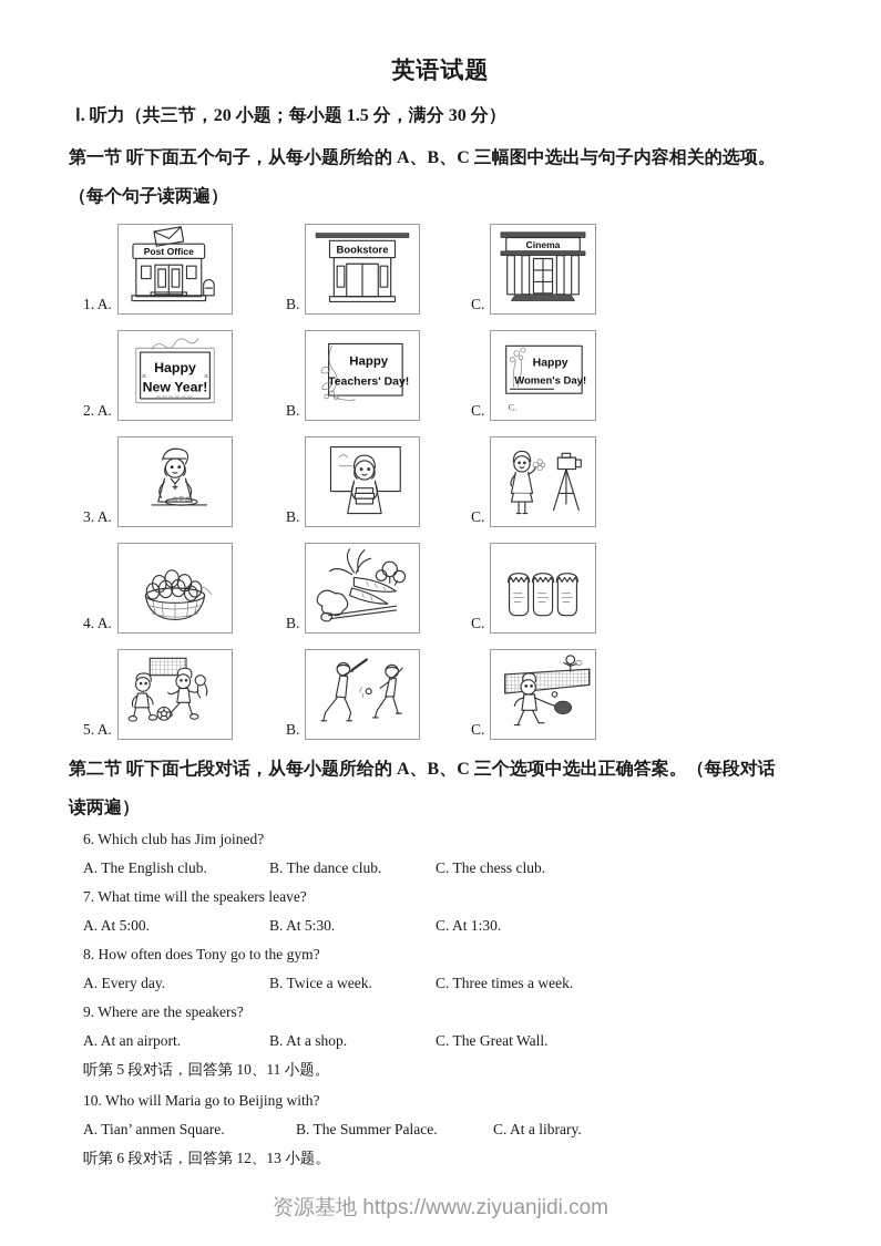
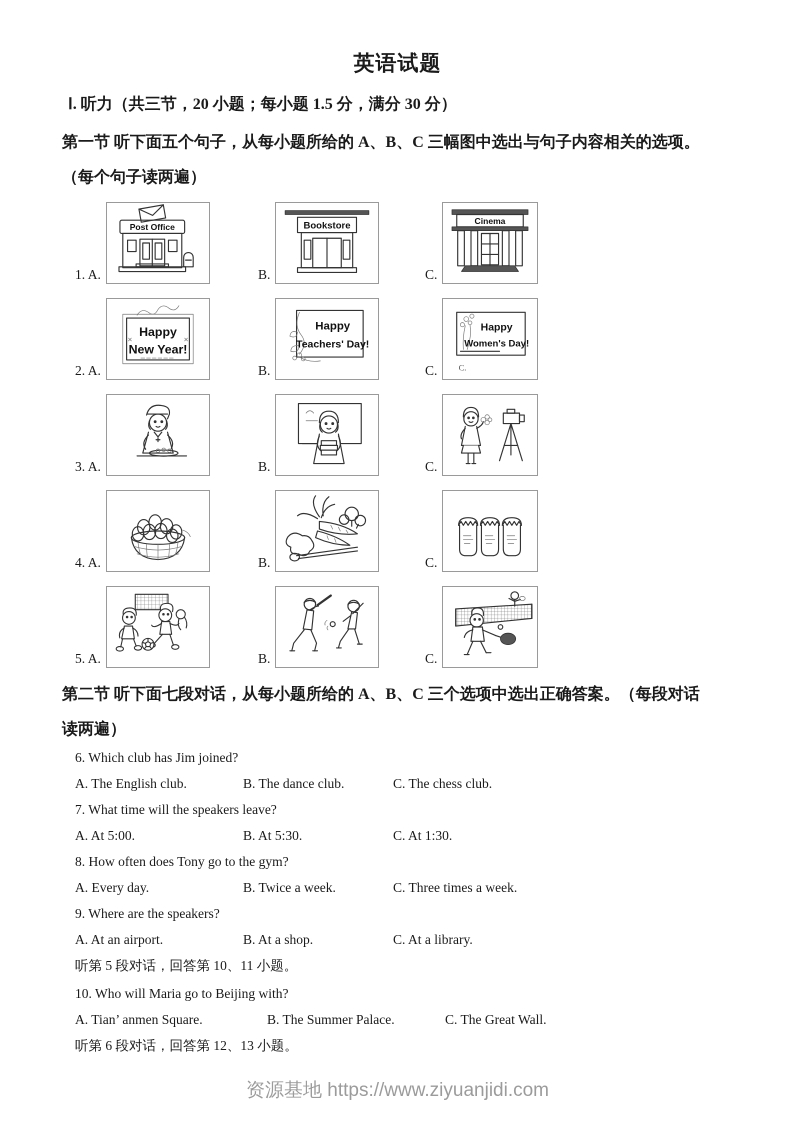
  英语试题
  Ⅰ. 听力（共三节，20 小题；每小题 1.5 分，满分 30 分）
  第一节 听下面五个句子，从每小题所给的 A、B、C 三幅图中选出与句子内容相关的选项。
  （每个句子读两遍）
  1. A.
  Post Office
  B.
  Bookstore
  C.
  Cinema
  2. A.
  Happy
  New Year!
  B.
  Happy
  Teachers' Day!
  Happy
  Women's Day!
  C.
  C.
  3. A.
  B.
  C.
  4. A.
  B.
  C.
  5. A.
  B.
  C.
  第二节 听下面七段对话，从每小题所给的 A、B、C 三个选项中选出正确答案。（每段对话
  读两遍）
  6. Which club has Jim joined?
  A. The English club.
  B. The dance club.
  C. The chess club.
  7. What time will the speakers leave?
  A. At 5:00.
  B. At 5:30.
  C. At 1:30.
  8. How often does Tony go to the gym?
  A. Every day.
  B. Twice a week.
  C. Three times a week.
  9. Where are the speakers?
  A. At an airport.
  B. At a shop.
- C. The Great Wall.
+ C. At a library.
  听第 5 段对话，回答第 10、11 小题。
  10. Who will Maria go to Beijing with?
  A. Tian’ anmen Square.
  B. The Summer Palace.
- C. At a library.
+ C. The Great Wall.
  听第 6 段对话，回答第 12、13 小题。
  资源基地 https://www.ziyuanjidi.com
